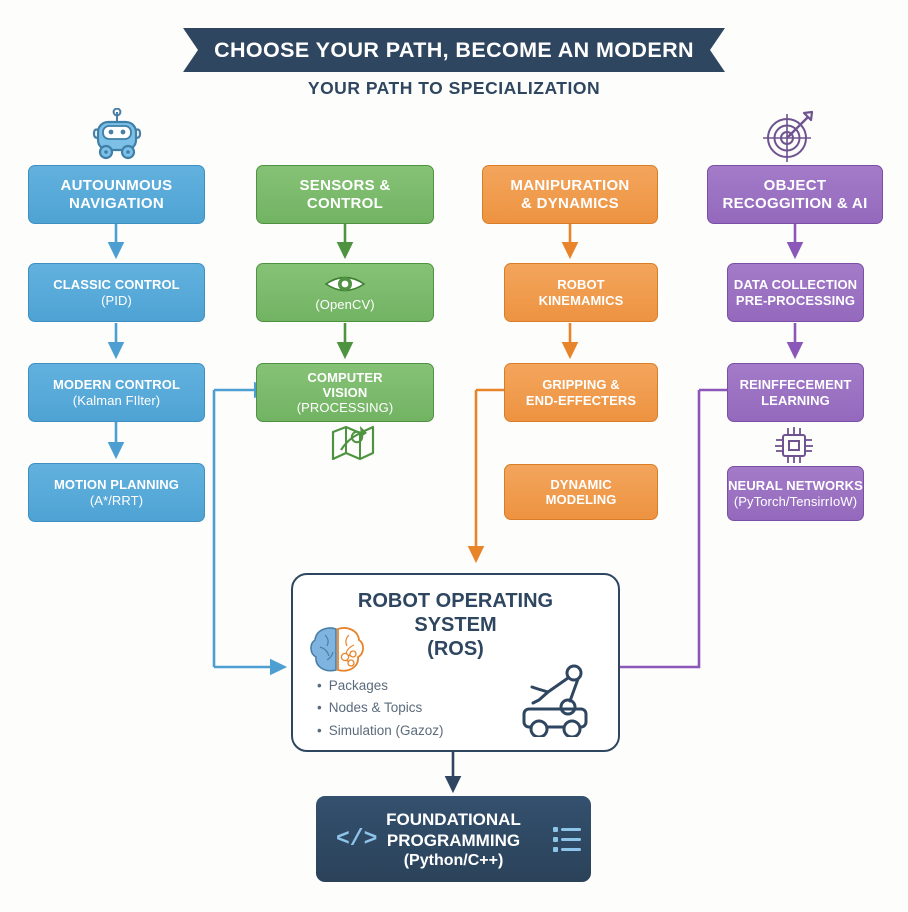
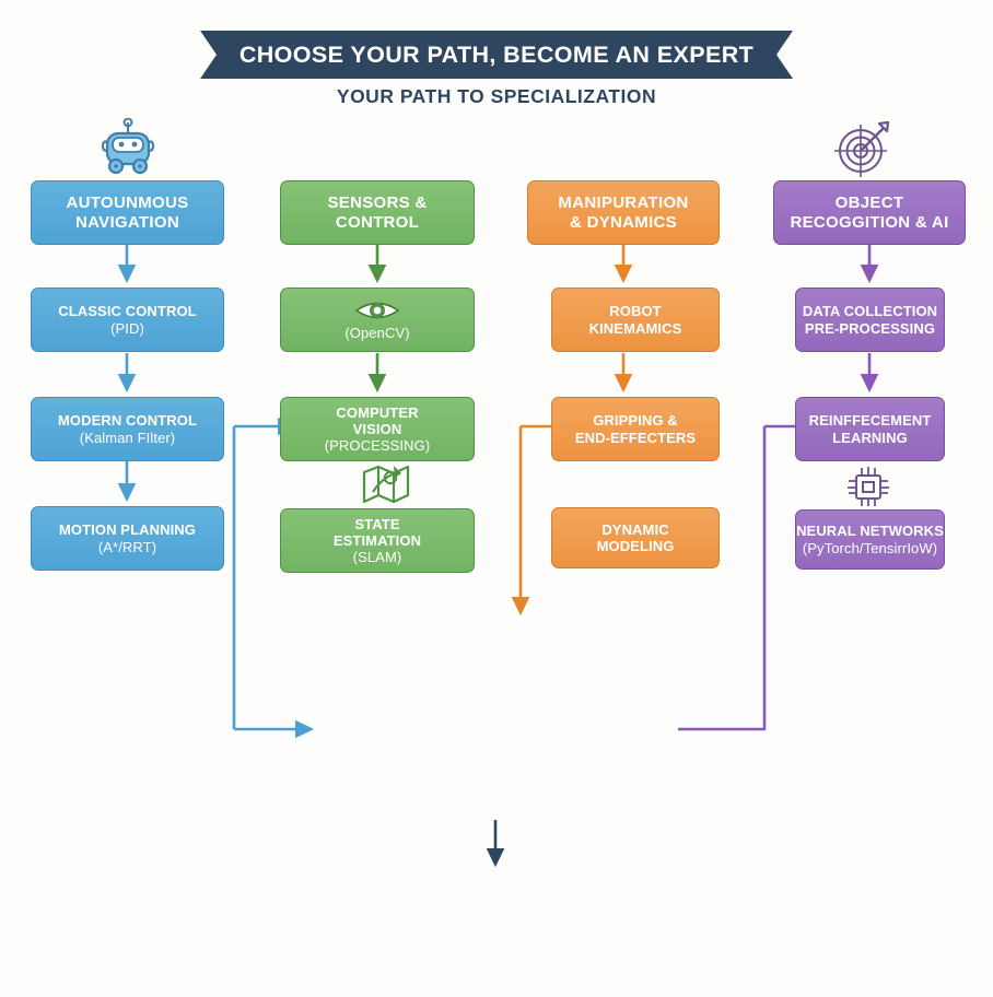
- CHOOSE YOUR PATH, BECOME AN MODERN
+ CHOOSE YOUR PATH, BECOME AN EXPERT
  YOUR PATH TO SPECIALIZATION
  AUTOUNMOUS
  NAVIGATION
  CLASSIC CONTROL
  (PID)
  MODERN CONTROL
  (Kalman FIlter)
  MOTION PLANNING
  (A*/RRT)
  SENSORS &
  CONTROL
  (OpenCV)
  COMPUTER
  VISION
  (PROCESSING)
+ STATE
+ ESTIMATION
+ (SLAM)
  MANIPURATION
  & DYNAMICS
  ROBOT
  KINEMAMICS
  GRIPPING &
  END-EFFECTERS
  DYNAMIC
  MODELING
  OBJECT
  RECOGGITION & AI
  DATA COLLECTION
  PRE-PROCESSING
  REINFFECEMENT
  LEARNING
  NEURAL NETWORKS
  (PyTorch/TensirrIoW)
- ROBOT OPERATING
- SYSTEM
- (ROS)
- Packages
- Nodes & Topics
- Simulation (Gazoz)
- </>
- FOUNDATIONAL
- PROGRAMMING
- (Python/C++)
